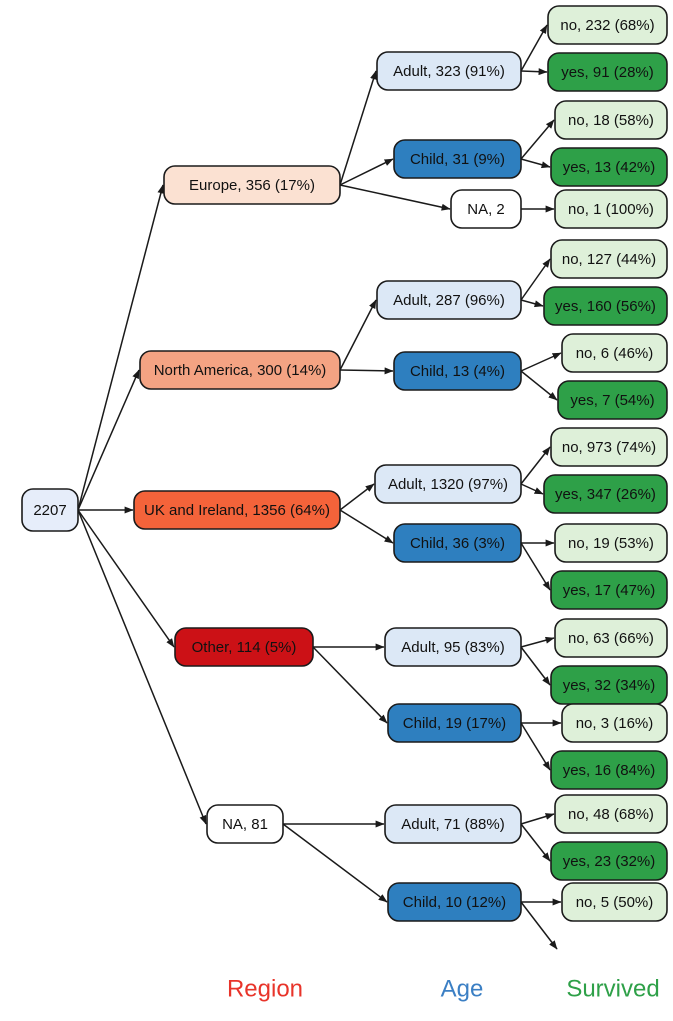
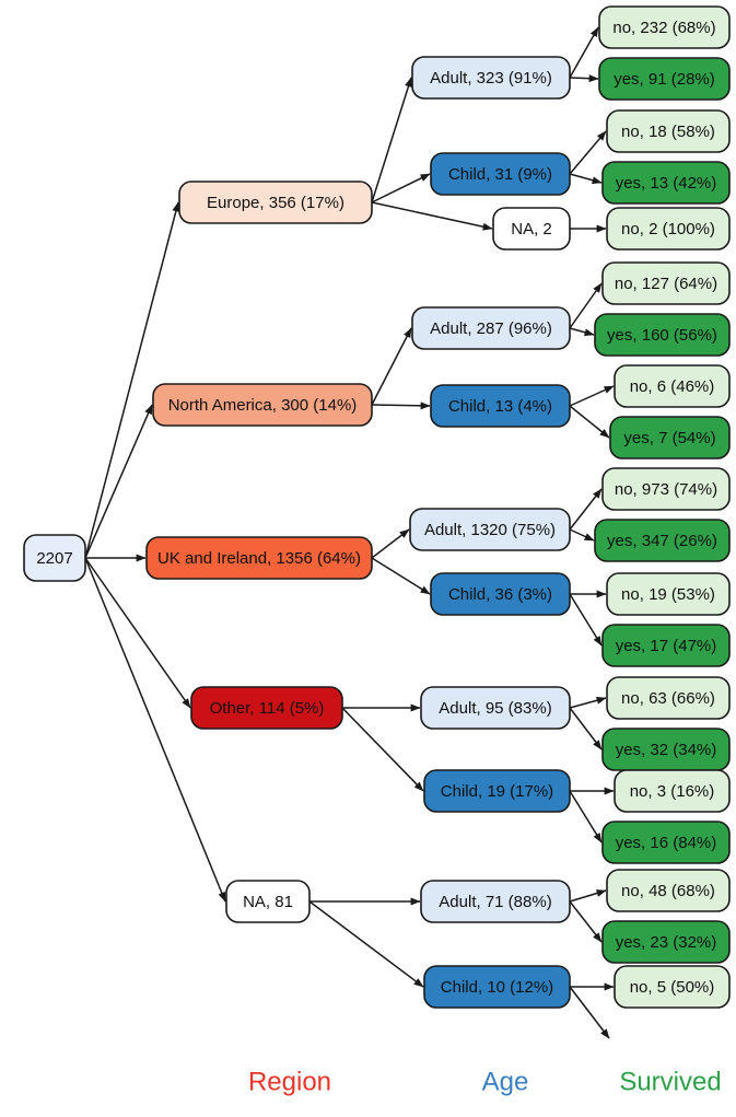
  2207
  Europe, 356 (17%)
  North America, 300 (14%)
  UK and Ireland, 1356 (64%)
  Other, 114 (5%)
  NA, 81
  Adult, 323 (91%)
  Child, 31 (9%)
  NA, 2
  Adult, 287 (96%)
  Child, 13 (4%)
- Adult, 1320 (97%)
+ Adult, 1320 (75%)
  Child, 36 (3%)
  Adult, 95 (83%)
  Child, 19 (17%)
  Adult, 71 (88%)
  Child, 10 (12%)
  no, 232 (68%)
  yes, 91 (28%)
  no, 18 (58%)
  yes, 13 (42%)
- no, 1 (100%)
+ no, 2 (100%)
- no, 127 (44%)
+ no, 127 (64%)
  yes, 160 (56%)
  no, 6 (46%)
  yes, 7 (54%)
  no, 973 (74%)
  yes, 347 (26%)
  no, 19 (53%)
  yes, 17 (47%)
  no, 63 (66%)
  yes, 32 (34%)
  no, 3 (16%)
  yes, 16 (84%)
  no, 48 (68%)
  yes, 23 (32%)
  no, 5 (50%)
  Region
  Age
  Survived
